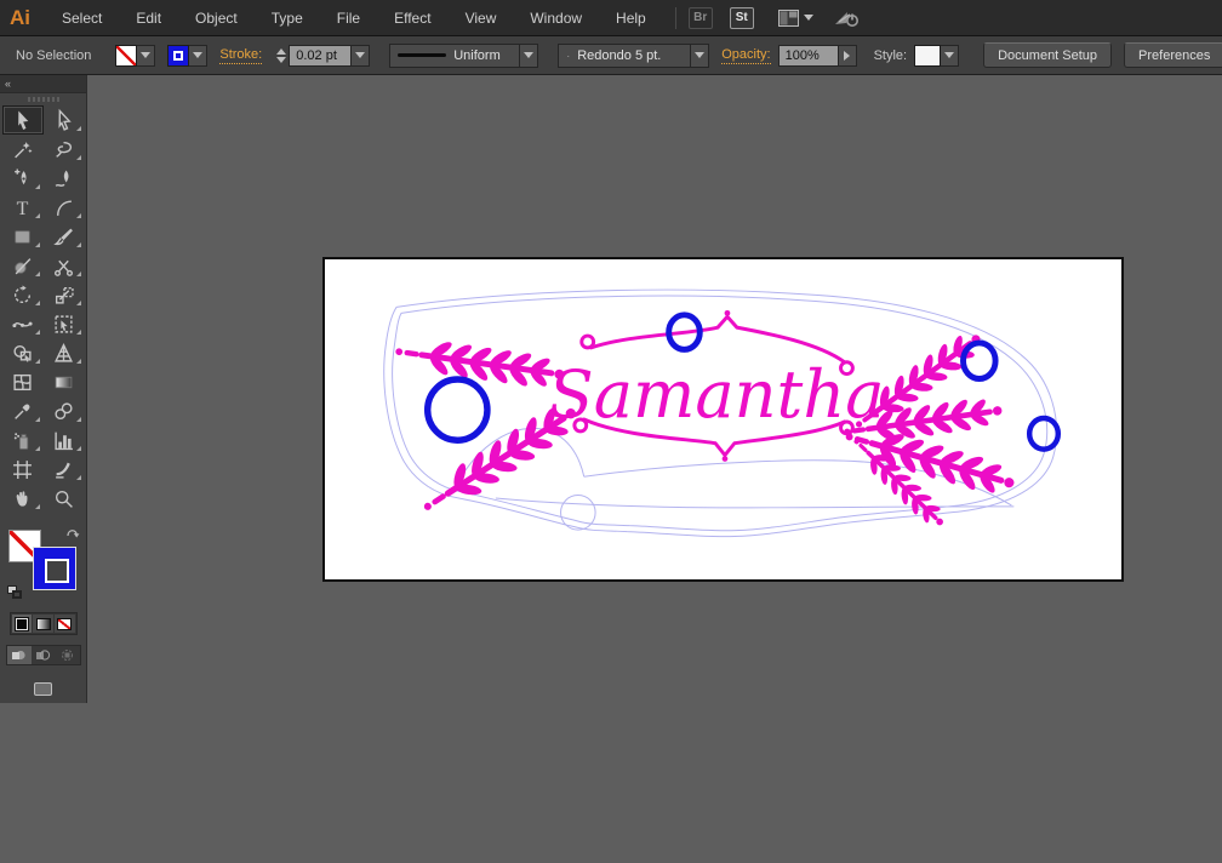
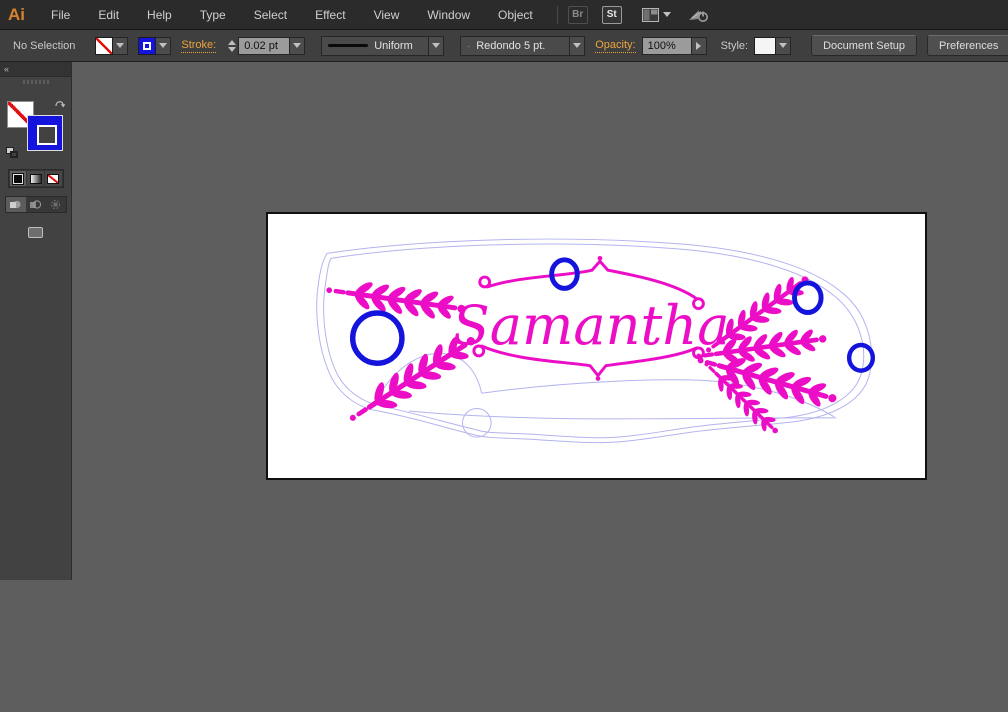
  Ai
- Select
+ File
  Edit
- Object
+ Help
  Type
- File
+ Select
  Effect
  View
  Window
- Help
+ Object
  Br
  St
  No Selection
  Stroke:
  0.02 pt
  Uniform
  ·
  Redondo 5 pt.
  Opacity:
  100%
  Style:
  Document Setup
  Preferences
  «
- T
  Samantha
